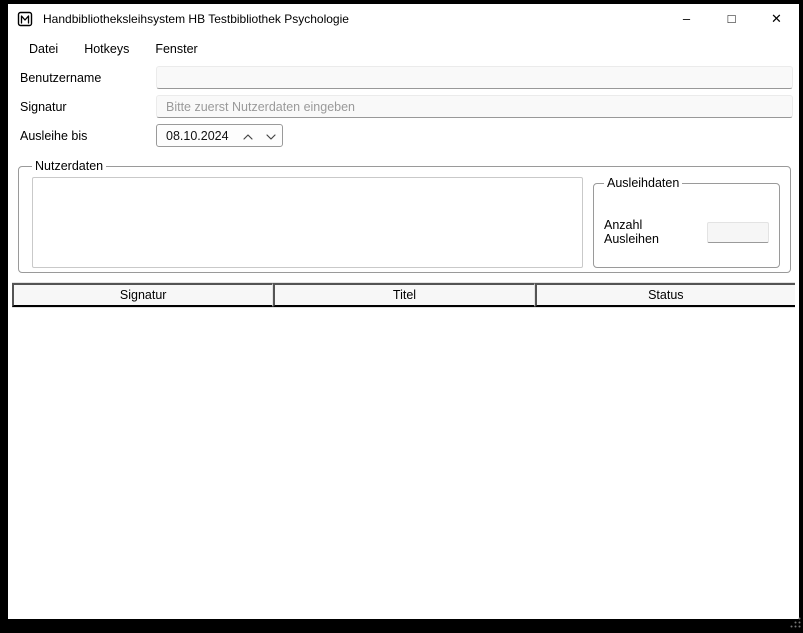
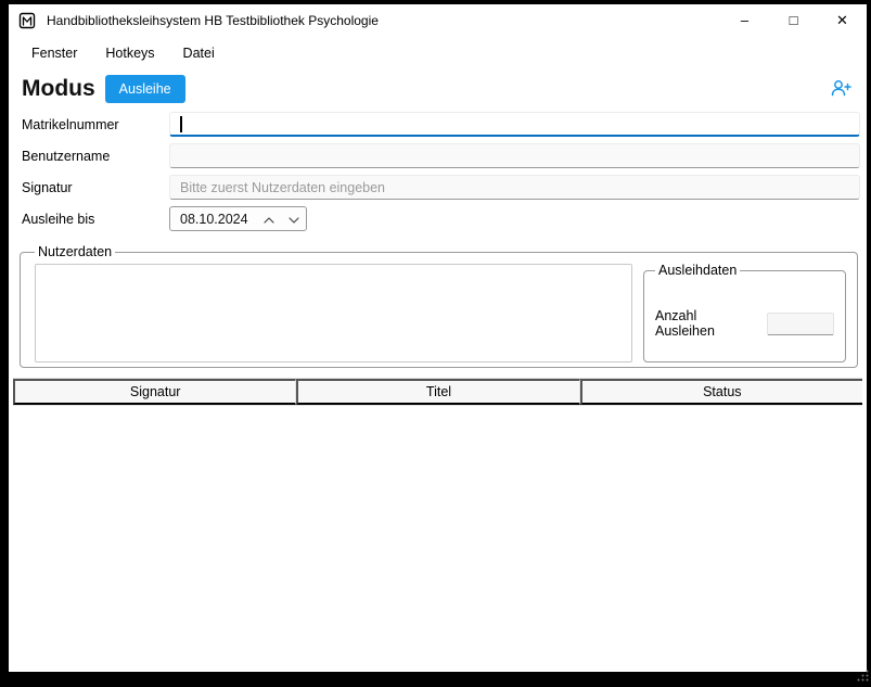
  Handbibliotheksleihsystem HB Testbibliothek Psychologie
  –
  □
  ✕
- Datei
+ Fenster
  Hotkeys
- Fenster
+ Datei
+ Modus
+ Ausleihe
+ Matrikelnummer
  Benutzername
  Signatur
  Bitte zuerst Nutzerdaten eingeben
  Ausleihe bis
  08.10.2024
  Nutzerdaten
  Ausleihdaten
  Anzahl Ausleihen
  Signatur
  Titel
  Status
